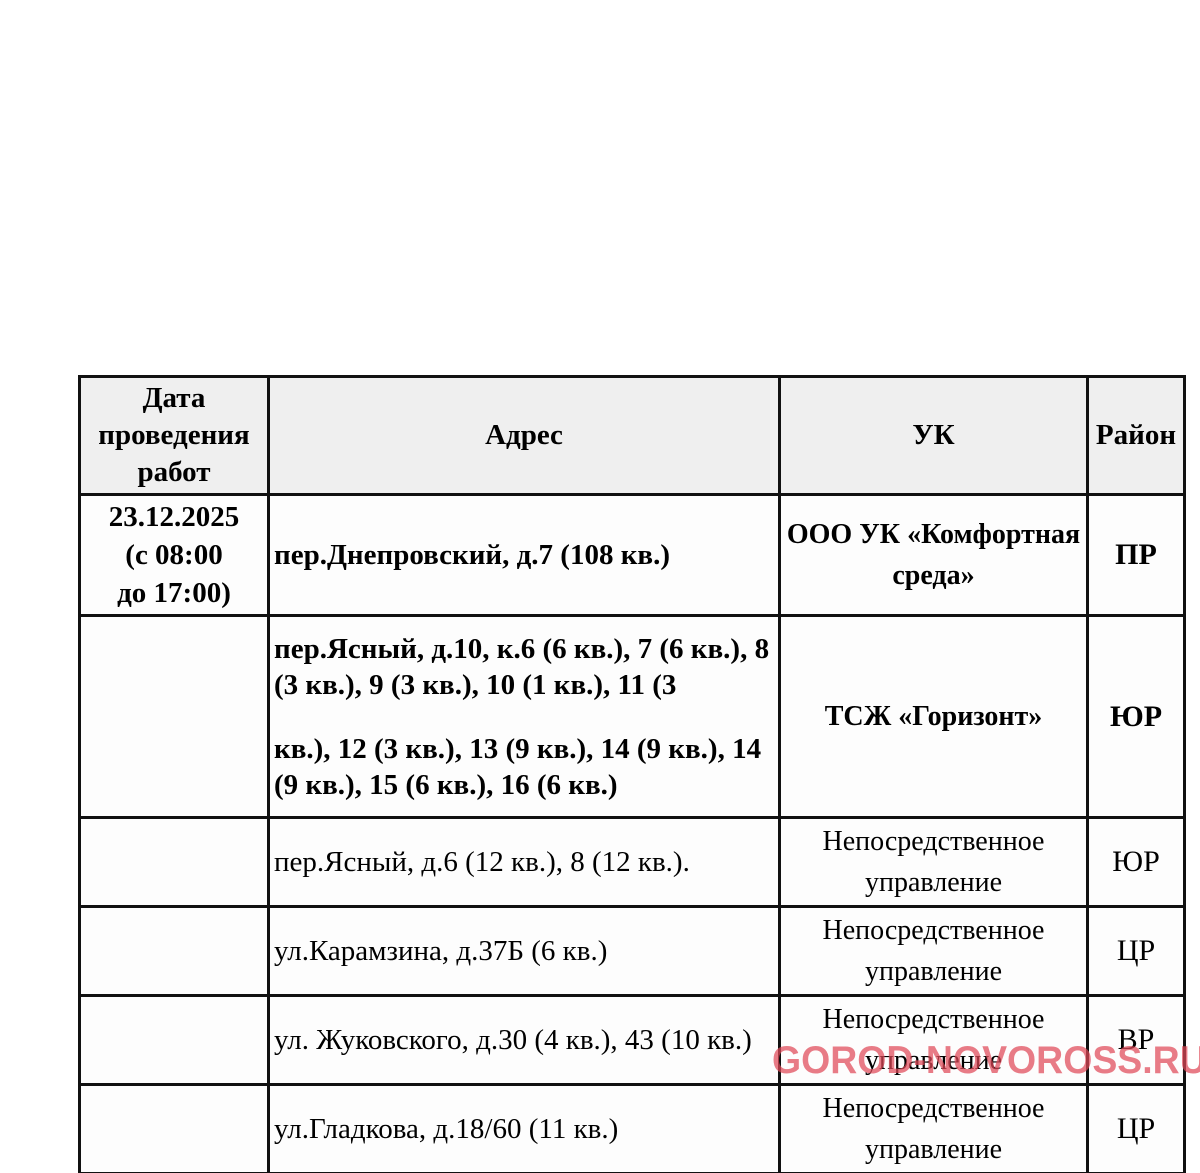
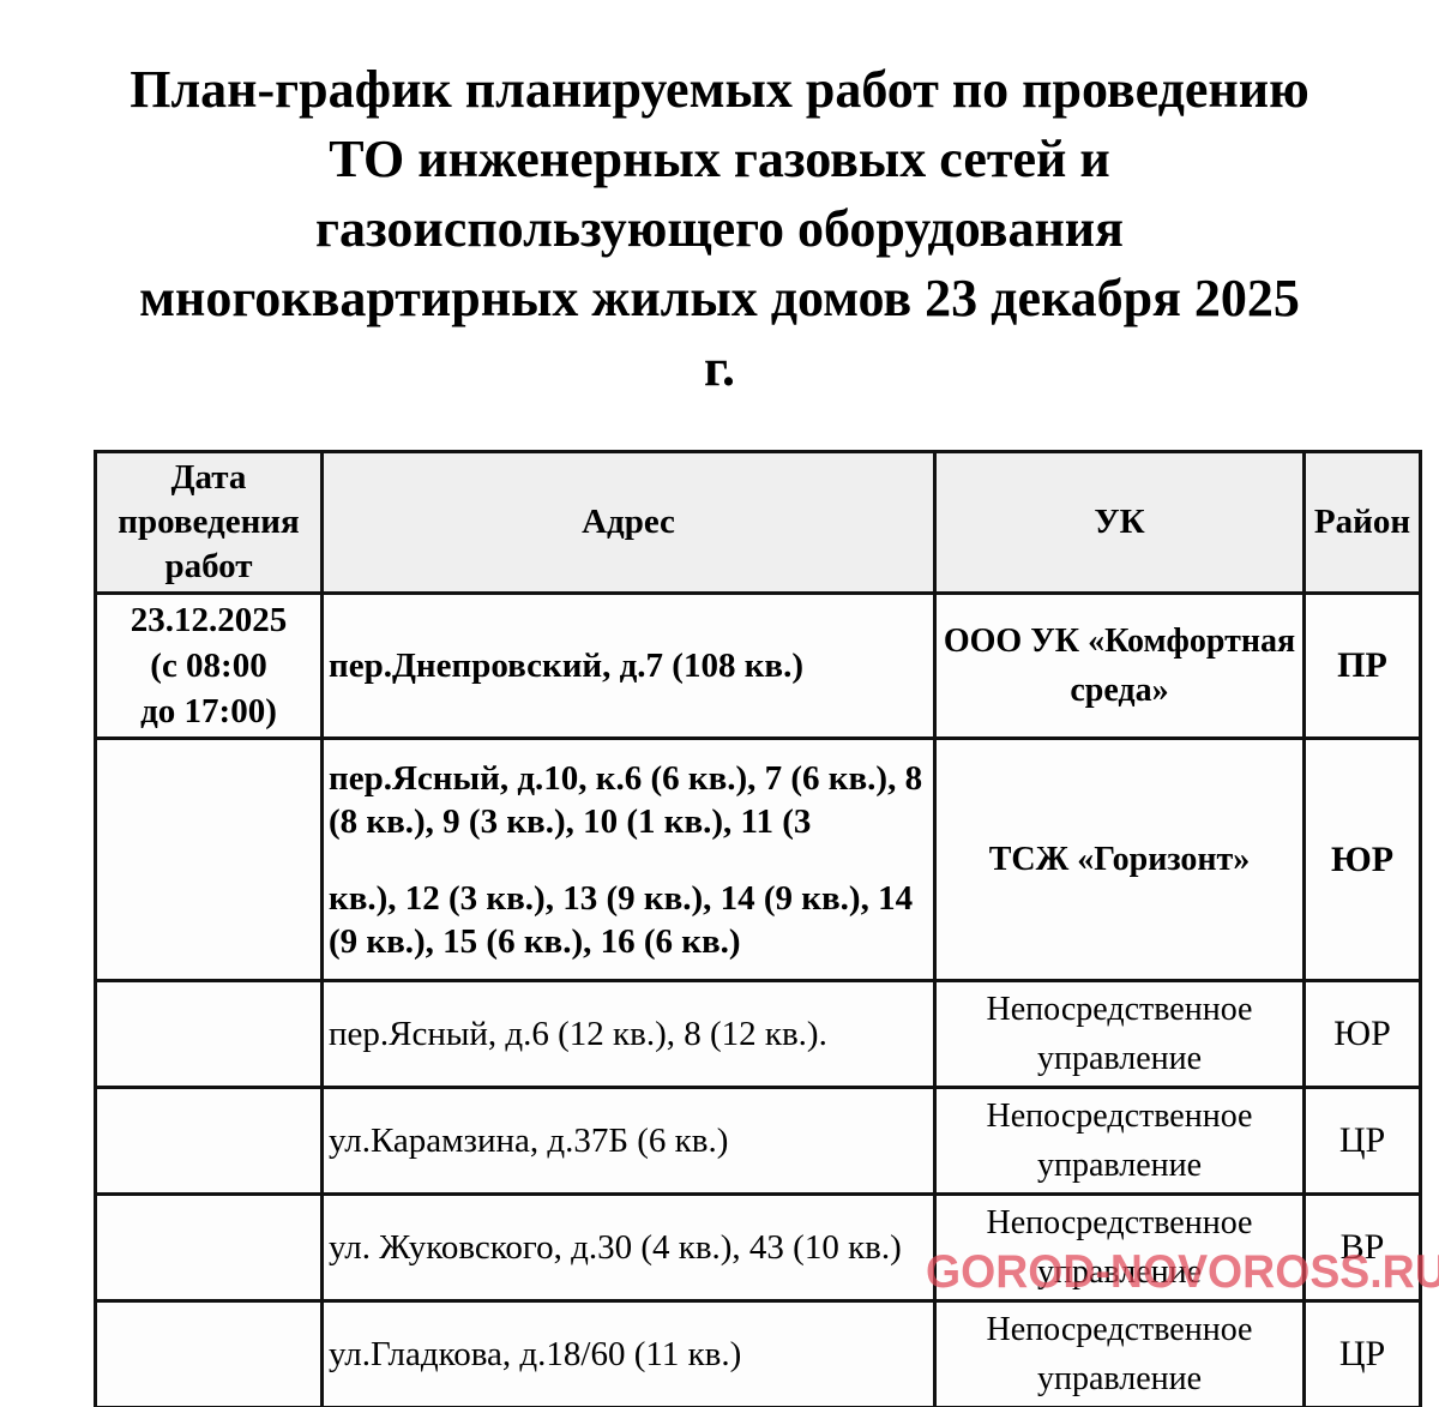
+ План-график планируемых работ по проведению
+ ТО инженерных газовых сетей и
+ газоиспользующего оборудования
+ многоквартирных жилых домов 23 декабря 2025
+ г.
  Дата проведения работ	Адрес	УК	Район
  23.12.2025 (с 08:00 до 17:00)	пер.Днепровский, д.7 (108 кв.)	ООО УК «Комфортная среда»	ПР
- 	пер.Ясный, д.10, к.6 (6 кв.), 7 (6 кв.), 8 (3 кв.), 9 (3 кв.), 10 (1 кв.), 11 (3 кв.), 12 (3 кв.), 13 (9 кв.), 14 (9 кв.), 14 (9 кв.), 15 (6 кв.), 16 (6 кв.)	ТСЖ «Горизонт»	ЮР
+ 	пер.Ясный, д.10, к.6 (6 кв.), 7 (6 кв.), 8 (8 кв.), 9 (3 кв.), 10 (1 кв.), 11 (3 кв.), 12 (3 кв.), 13 (9 кв.), 14 (9 кв.), 14 (9 кв.), 15 (6 кв.), 16 (6 кв.)	ТСЖ «Горизонт»	ЮР
  	пер.Ясный, д.6 (12 кв.), 8 (12 кв.).	Непосредственное управление	ЮР
  	ул.Карамзина, д.37Б (6 кв.)	Непосредственное управление	ЦР
  	ул. Жуковского, д.30 (4 кв.), 43 (10 кв.)	Непосредственное управление	ВР
  	ул.Гладкова, д.18/60 (11 кв.)	Непосредственное управление	ЦР
  GOROD-NOVOROSS.RU
